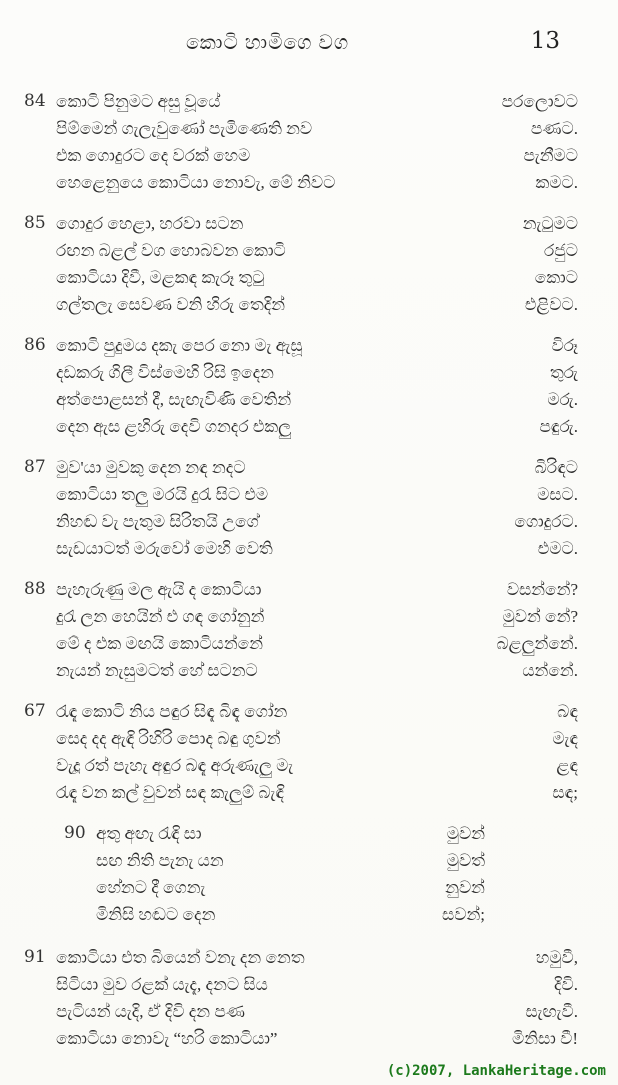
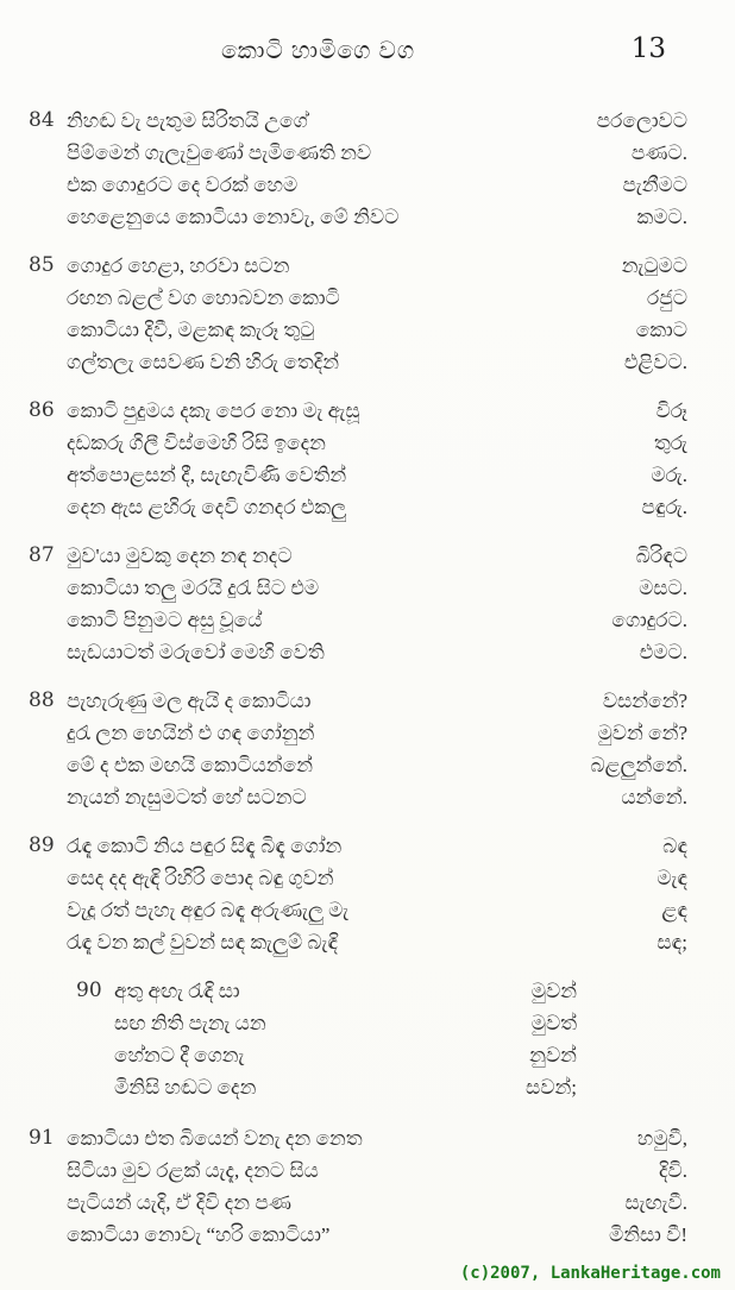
  කොටි හාමිගෙ වග
  13
  84
- කොටි පිනුමට අසු වූයේ
+ නිහඬ වැ පැතුම සිරිතයි උගේ
  පරලොවට
  පිම්මෙන් ගැලැවුණෝ පැමිණෙති නව
  පණට.
  එක ගොදුරට දෙ වරක් හෙම
  පැනීමට
  හෙළෙනුයෙ කොටියා නොවැ, මේ නිවට
  කමට.
  85
  ගොදුර හෙළා, හරවා සටන
  නැටුමට
  රඟන බළල් වග හොබවන කොටි
  රජුට
  කොටියා දිවී, මළකඳ කැරූ තුටු
  කොට
  ගල්තලැ සෙවණ වනි හිරු තෙදින්
  එළිවට.
  86
  කොටි පුදුමය දකැ පෙර නො මැ ඇසූ
  විරූ
  දඩකරු ගිලී විස්මෙහි රිසි ඉදෙන
  තුරු
  අත්පොළසන් දී, සැඟැවිණි වෙතින්
  මරු.
  දෙන ඇස ළහිරු දෙවි ගනදර එකලු
  පඳුරු.
  87
  මුව'යා මුවකු දෙන නඳ නදට
  බිරිඳට
  කොටියා තලු මරයි දුරැ සිට එම
  මසට.
- නිහඬ වැ පැතුම සිරිතයි උගේ
+ කොටි පිනුමට අසු වූයේ
  ගොදුරට.
  සැඩයාටත් මරුවෝ මෙහි වෙති
  එමට.
  88
  පැහැරුණු මල ඇයි ද කොටියා
  වසන්නේ?
  දුරැ ලන හෙයින් එ ගඳ ගෝනුන්
  මුවන් නේ?
  මේ ද එක මඟයි කොටියන්නේ
  බළලුන්නේ.
  නැයන් නැසුමටත් හේ සටනට
  යන්නේ.
- 67
+ 89
  රැඳැ කොටි නිය පඳුර සිඳැ බිඳැ ගෝන
  බඳ
  සෙද දද ඇඳි රිහිරි පොද බඳු ගුවන්
  මැඳ
  වැදූ රත් පැහැ අඳුර බඳැ අරුණැලු මැ
  ළඳ
  රැඳැ වන කල් වුවන් සඳ කැලුම් බැඳි
  සඳ;
  90
  අතු අඟැ රැඳි සා
  මුවන්
  සඟ නිති පැනැ යන
  මුවත්
  හේනට දී ගෙනැ
  නුවන්
  මිනිසි හඬට දෙන
  සවන්;
  91
  කොටියා එත බියෙන් වනැ දන නෙත
  හමුවී,
  සිටියා මුව රළක් යැදැ, දනට සිය
  දිවි.
  පැටියන් යැදි, ඒ දිවි දන පණ
  සැඟැවී.
  කොටියා නොවැ “හරි කොටියා”
  මිනිසා වී!
  (c)2007, LankaHeritage.com
